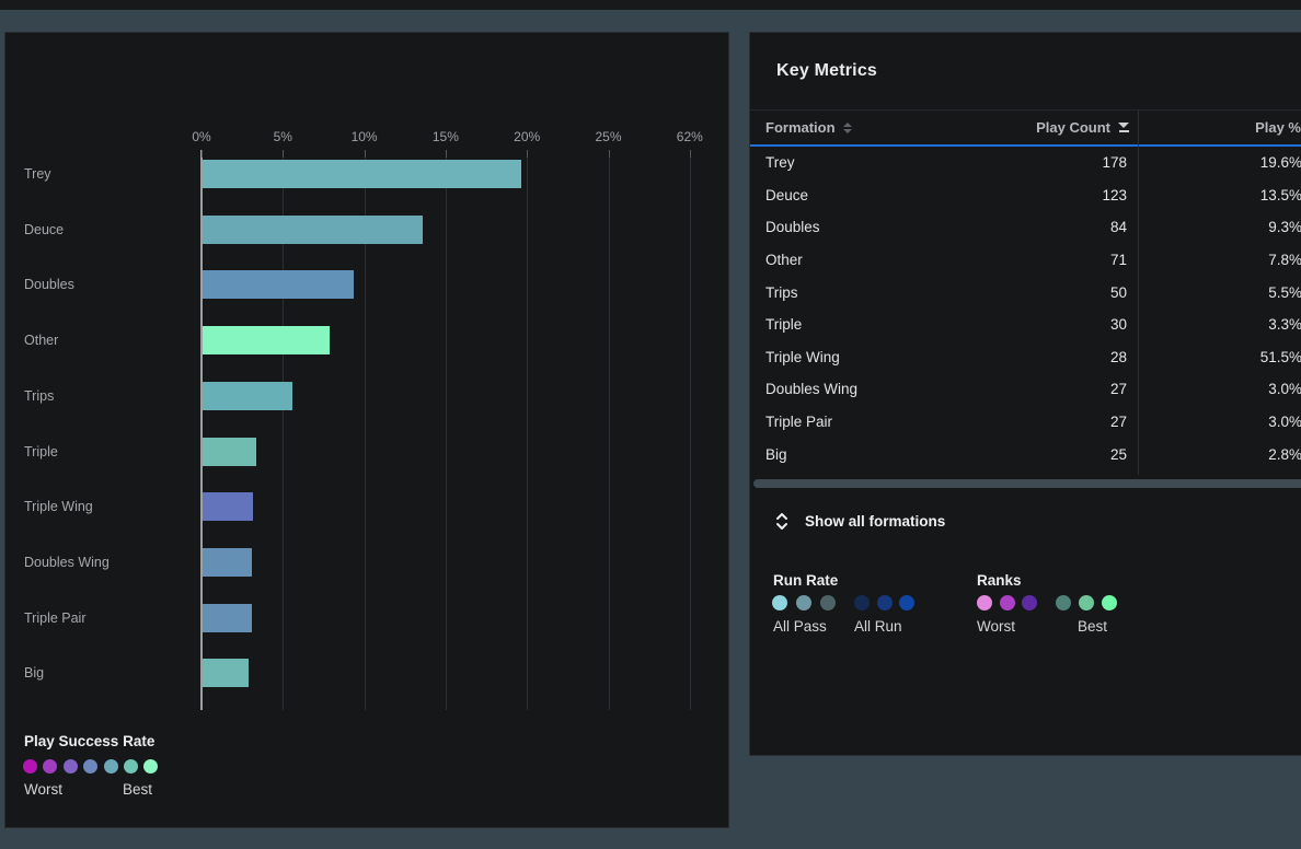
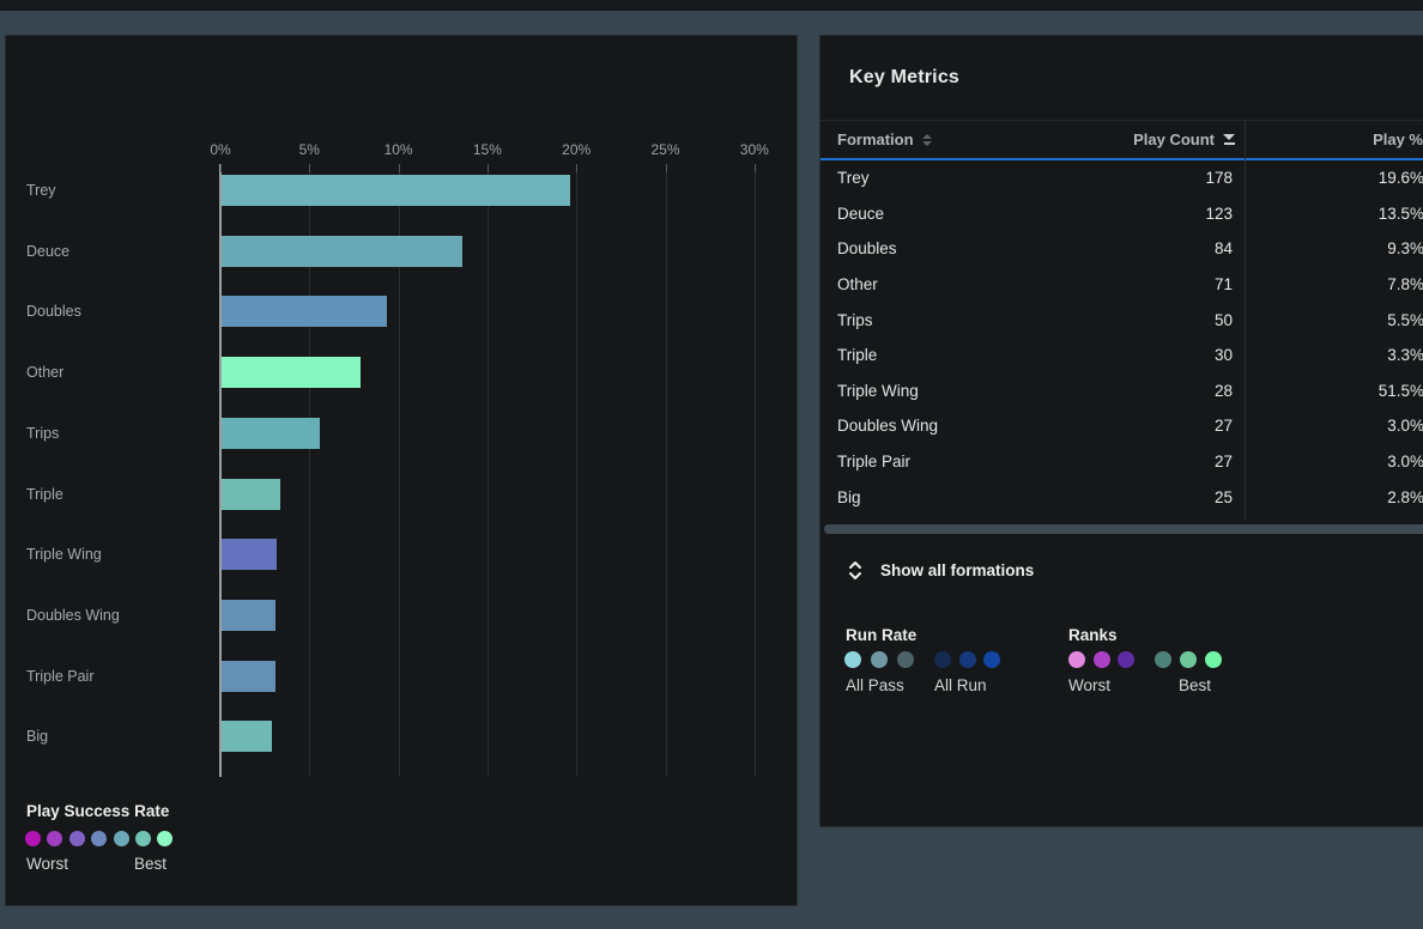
  Play Success Rate
  Worst
  Best
  0%
  5%
  10%
  15%
  20%
  25%
- 62%
+ 30%
  Trey
  Deuce
  Doubles
  Other
  Trips
  Triple
  Triple Wing
  Doubles Wing
  Triple Pair
  Big
  Key Metrics
  Formation
  Play Count
  Play %
  Trey
  178
  19.6%
  Deuce
  123
  13.5%
  Doubles
  84
  9.3%
  Other
  71
  7.8%
  Trips
  50
  5.5%
  Triple
  30
  3.3%
  Triple Wing
  28
  51.5%
  Doubles Wing
  27
  3.0%
  Triple Pair
  27
  3.0%
  Big
  25
  2.8%
  Show all formations
  Run Rate
  Ranks
  All Pass
  All Run
  Worst
  Best
